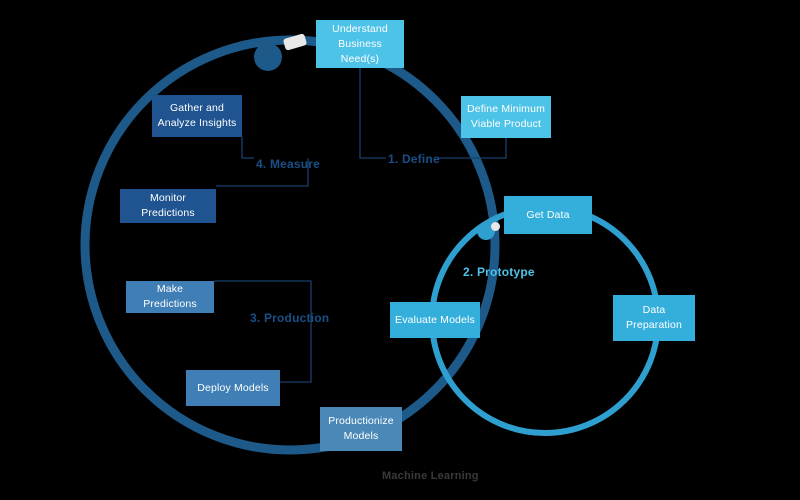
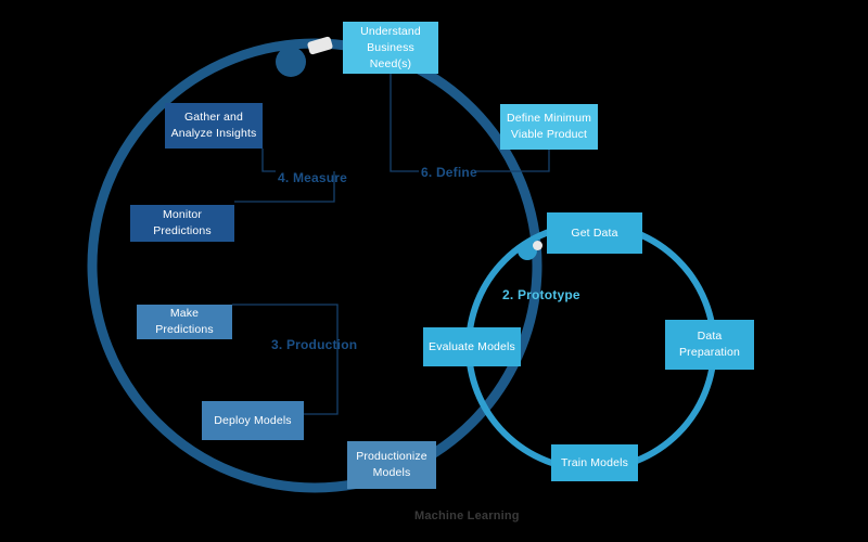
  Understand
  Business Need(s)
  Define Minimum
  Viable Product
  Get Data
  Data
  Preparation
+ Train Models
  Evaluate Models
  Productionize
  Models
  Deploy Models
  Make Predictions
  Monitor Predictions
  Gather and
  Analyze Insights
- 1. Define
+ 6. Define
  2. Prototype
  3. Production
  4. Measure
  Machine Learning
